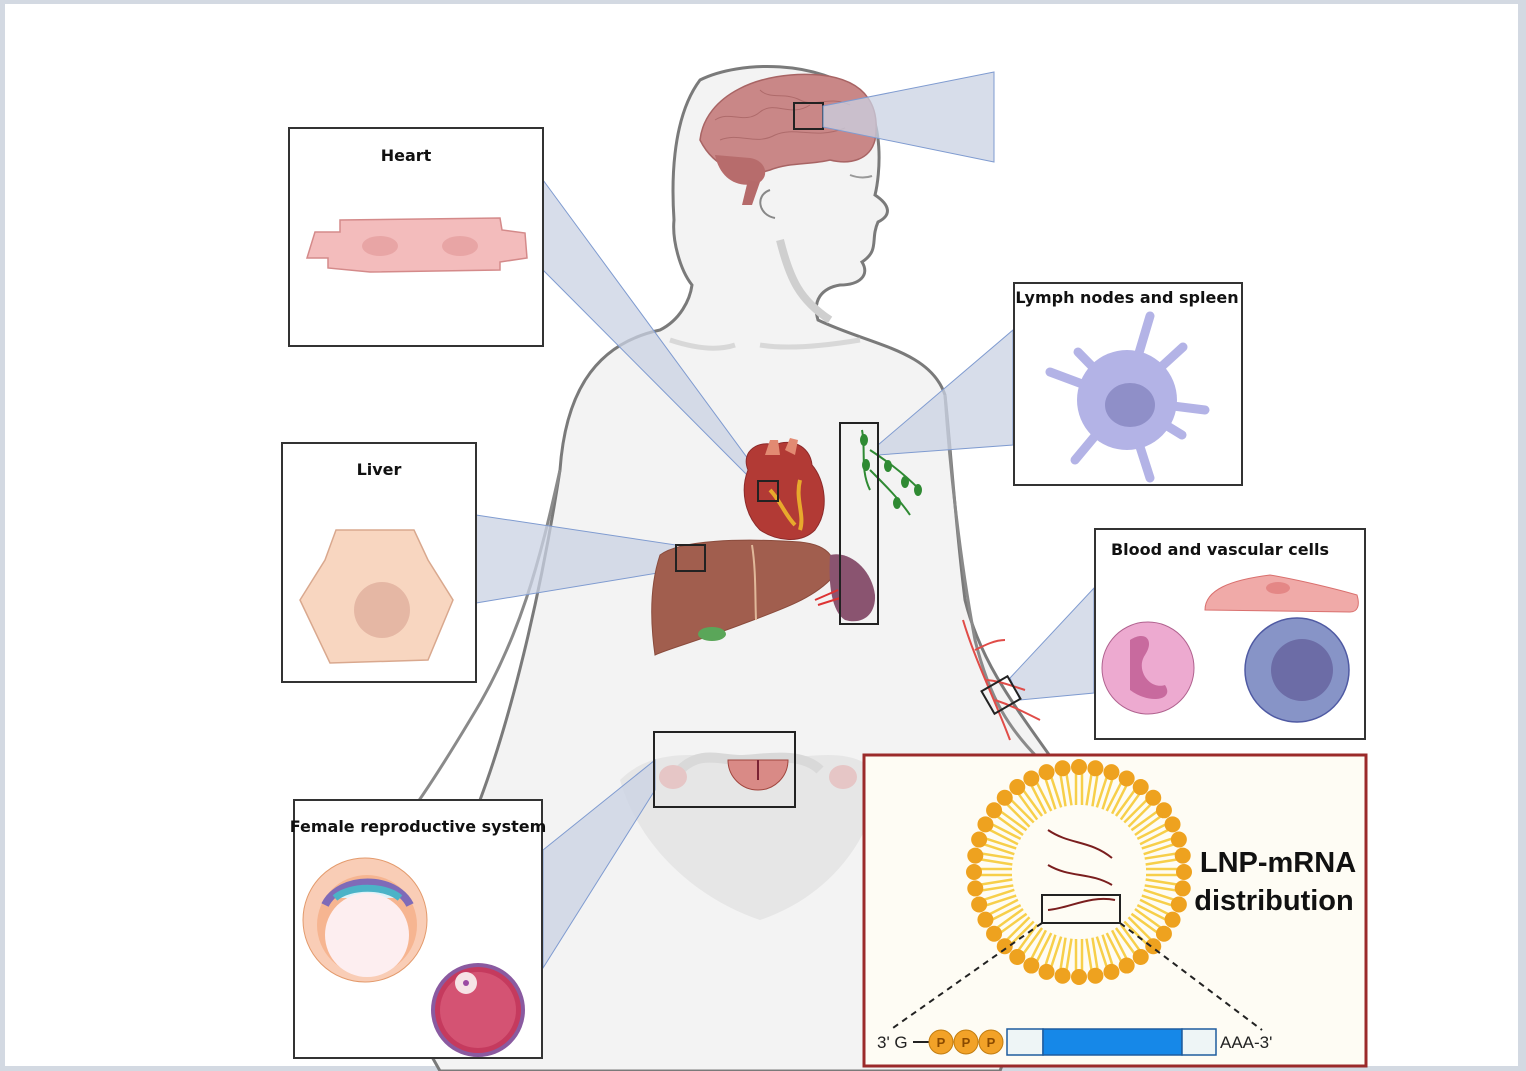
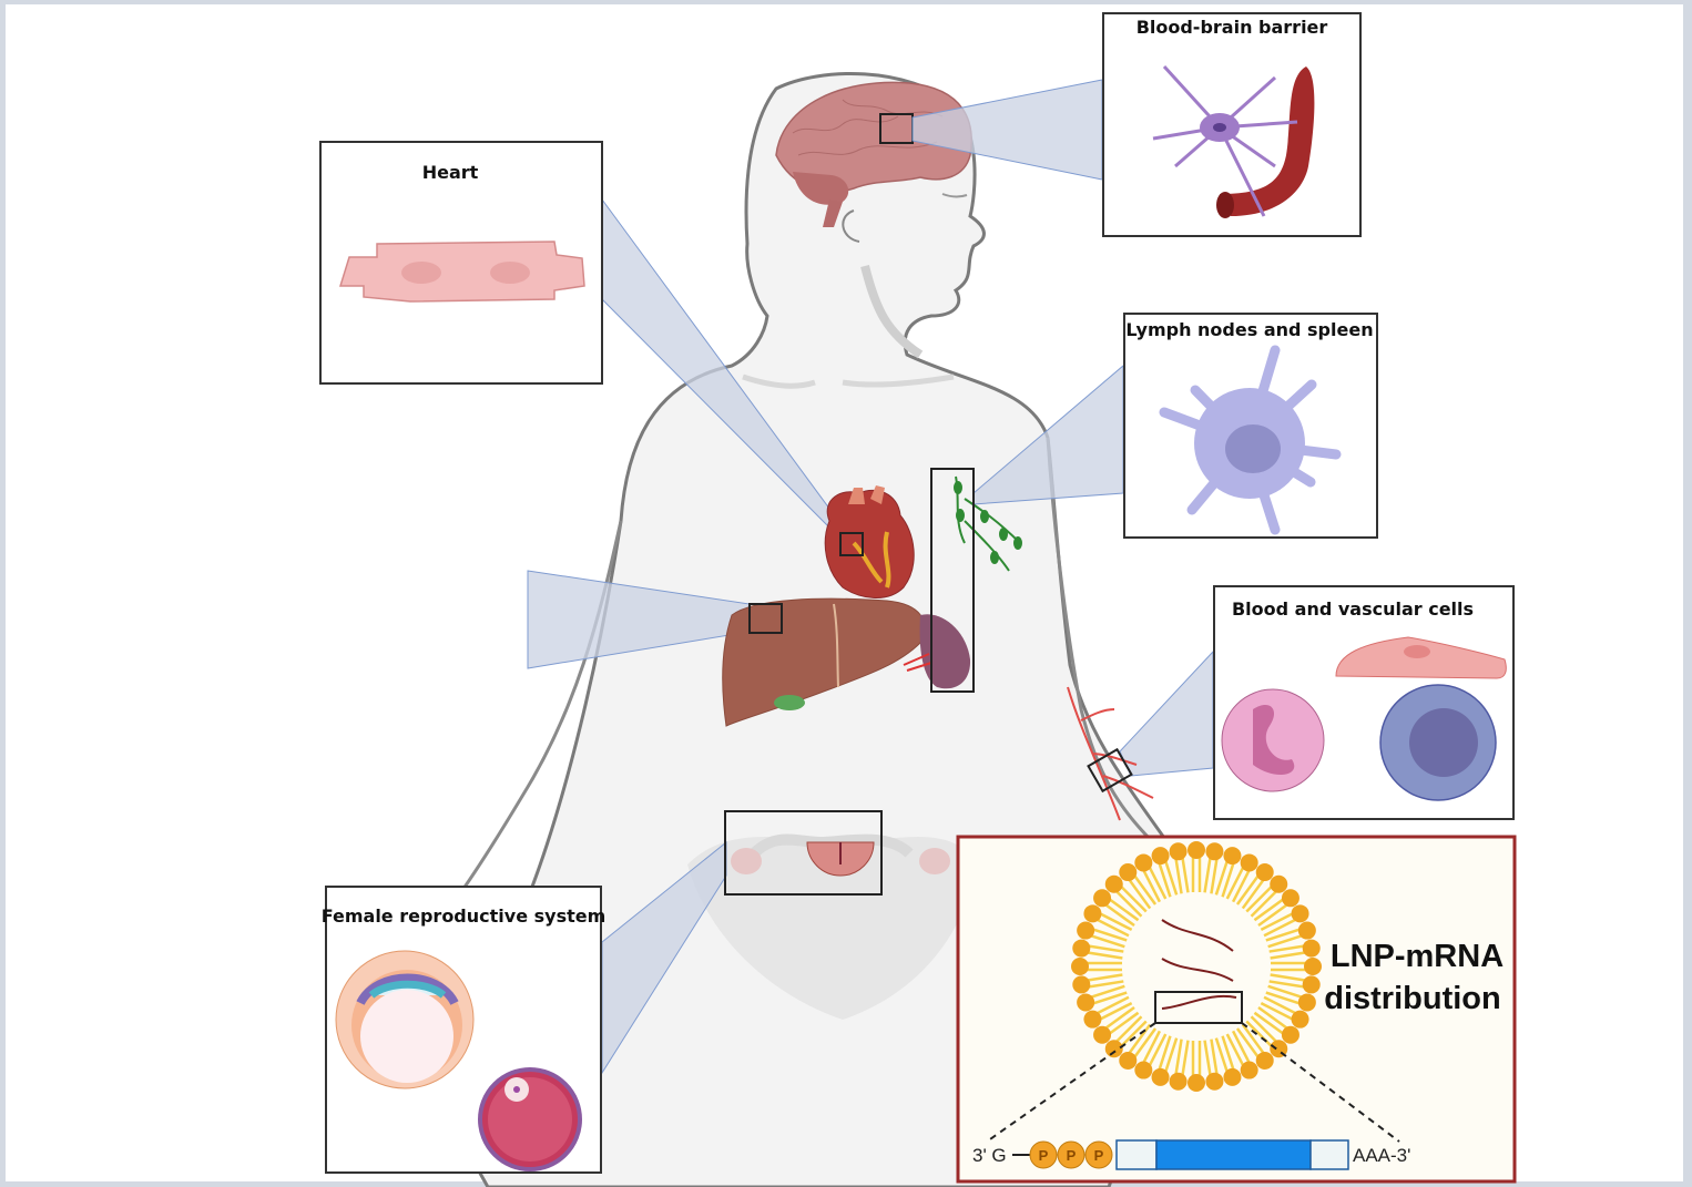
+ Blood-brain barrier
  Heart
  Lymph nodes and spleen
- Liver
  Blood and vascular cells
  Female reproductive system
  LNP-mRNA
  distribution
  3' G
  P
  P
  P
  AAA-3'
